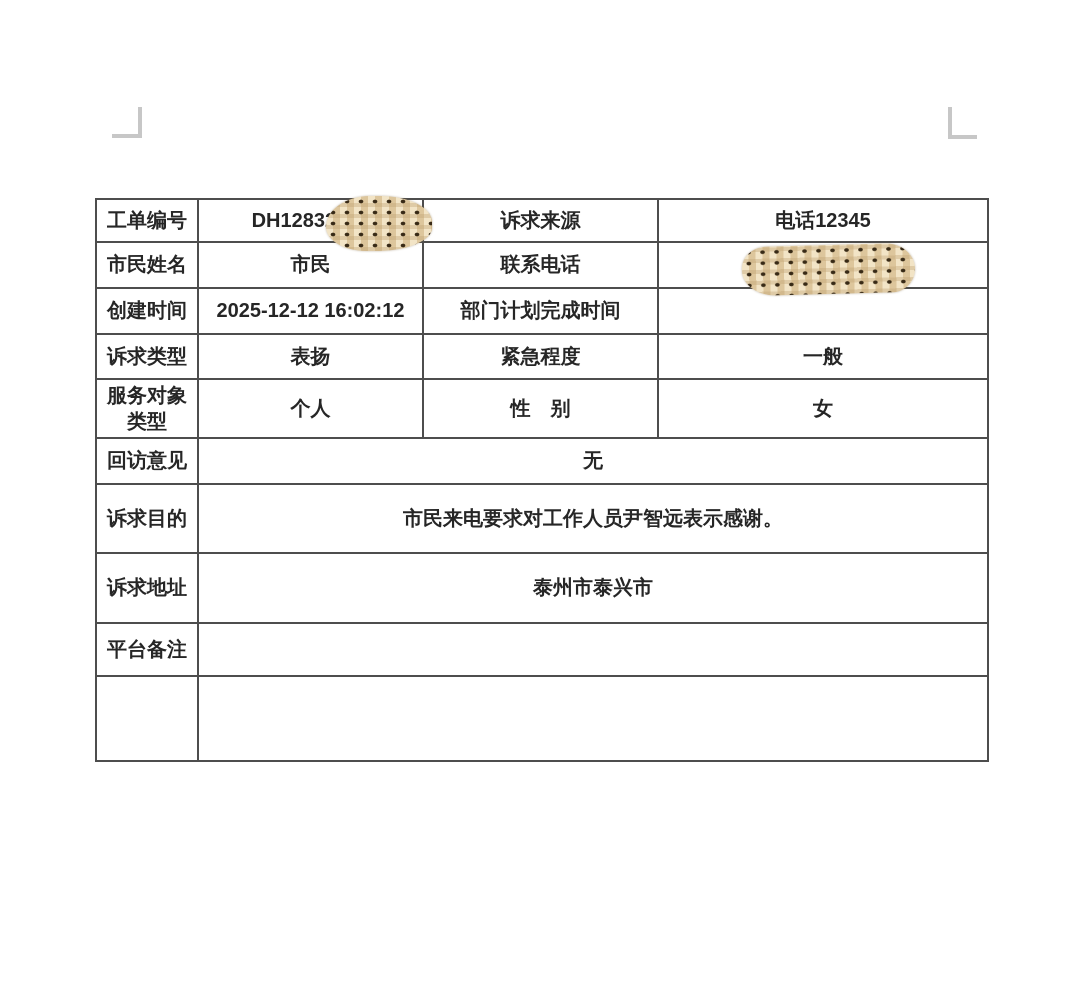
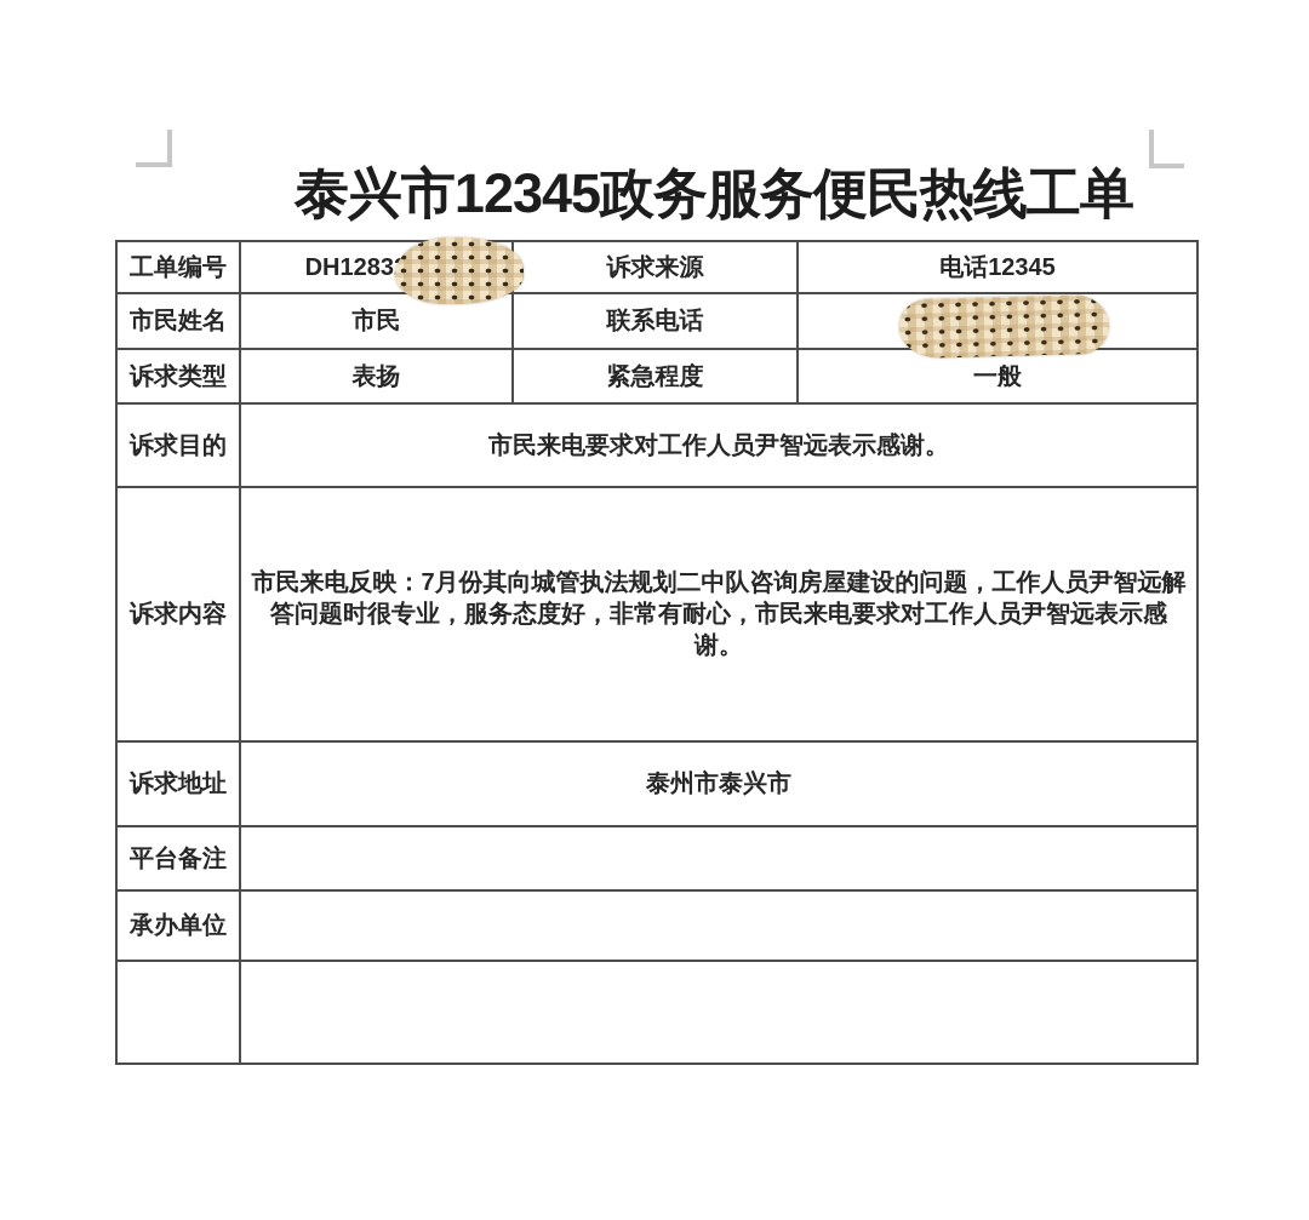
+ 泰兴市12345政务服务便民热线工单
  工单编号	DH1283	诉求来源	电话12345
  市民姓名	市民	联系电话
- 创建时间	2025-12-12 16:02:12	部门计划完成时间
  诉求类型	表扬	紧急程度	一般
- 服务对象类型	个人	性 别	女
- 回访意见	无
  诉求目的	市民来电要求对工作人员尹智远表示感谢。
+ 诉求内容	市民来电反映：7月份其向城管执法规划二中队咨询房屋建设的问题，工作人员尹智远解答问题时很专业，服务态度好，非常有耐心，市民来电要求对工作人员尹智远表示感谢。
  诉求地址	泰州市泰兴市
  平台备注
+ 承办单位
